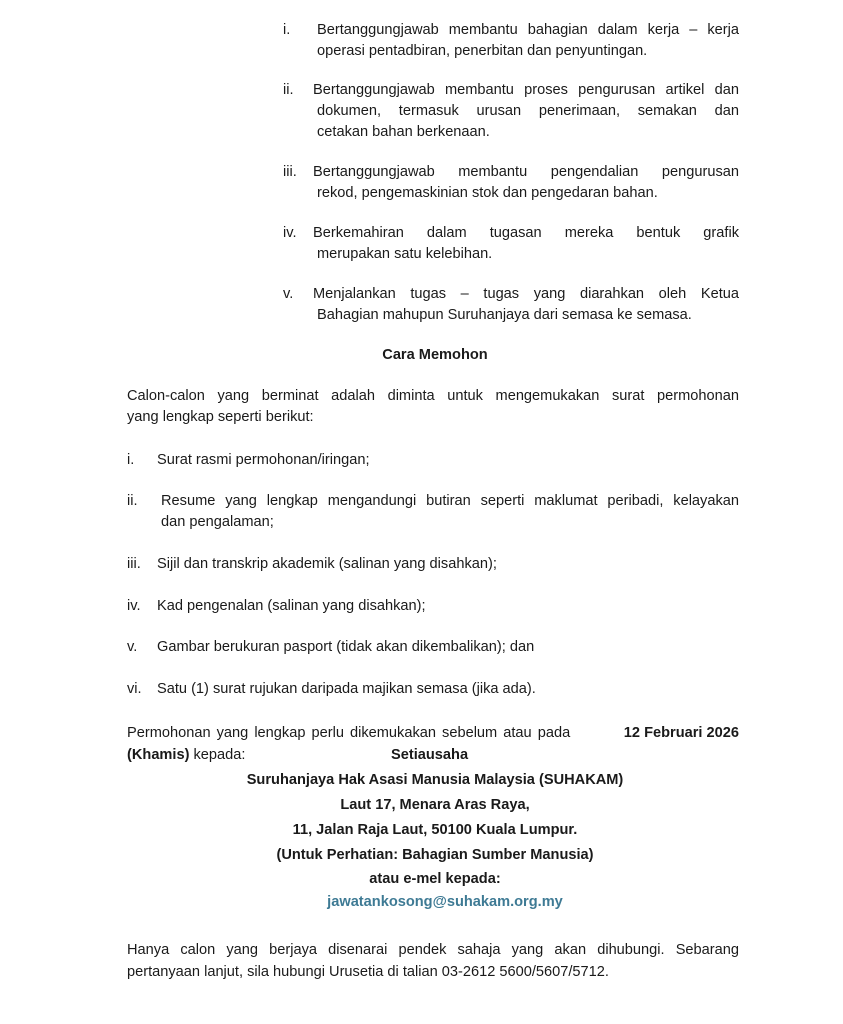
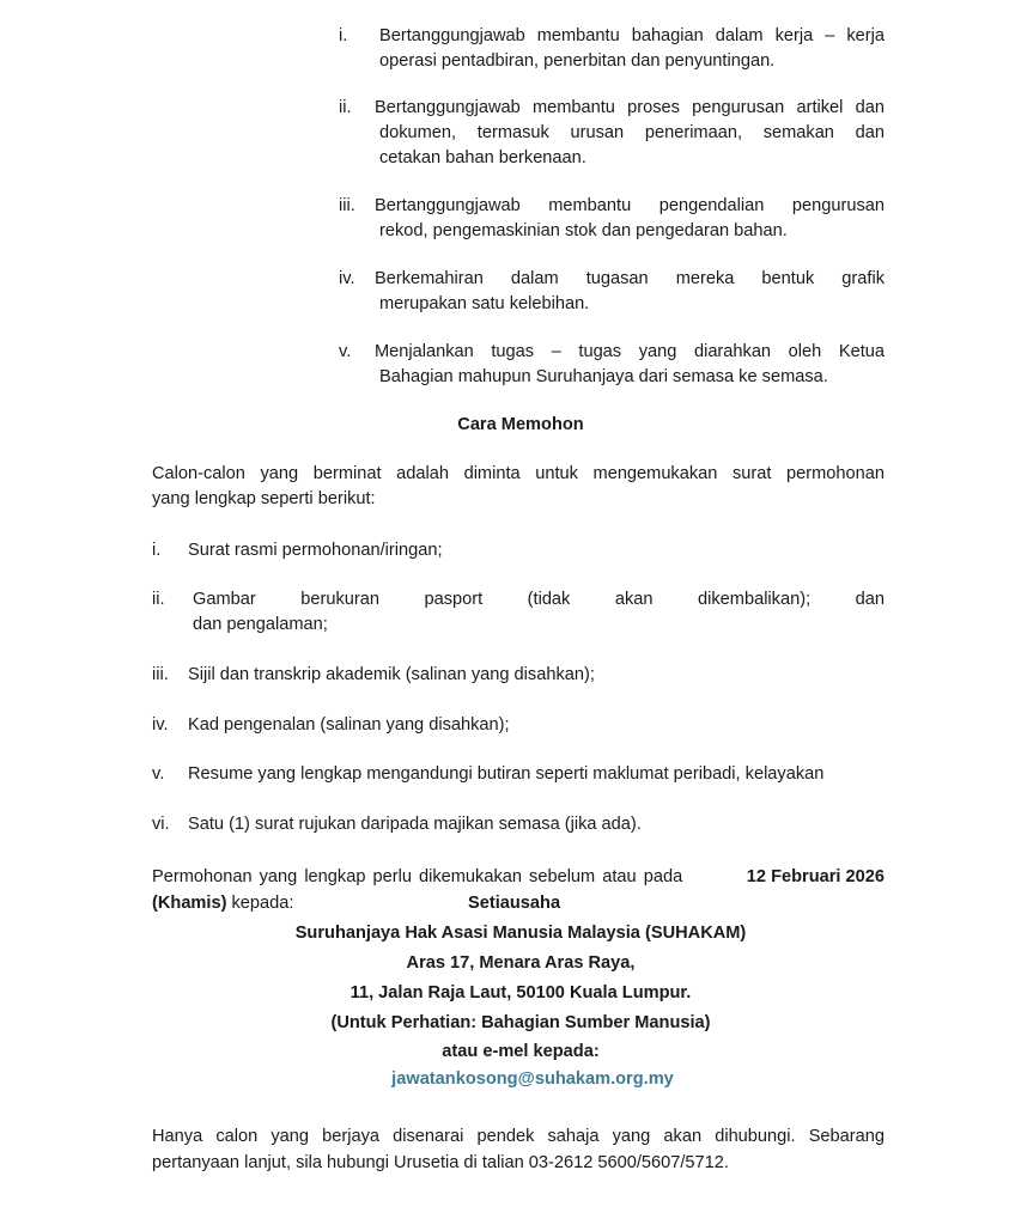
  i.
  Bertanggungjawab membantu bahagian dalam kerja – kerja
  operasi pentadbiran, penerbitan dan penyuntingan.
  ii.
  Bertanggungjawab membantu proses pengurusan artikel dan
  dokumen, termasuk urusan penerimaan, semakan dan
  cetakan bahan berkenaan.
  iii.
  Bertanggungjawab membantu pengendalian pengurusan
  rekod, pengemaskinian stok dan pengedaran bahan.
  iv.
  Berkemahiran dalam tugasan mereka bentuk grafik
  merupakan satu kelebihan.
  v.
  Menjalankan tugas – tugas yang diarahkan oleh Ketua
  Bahagian mahupun Suruhanjaya dari semasa ke semasa.
  Cara Memohon
  Calon-calon yang berminat adalah diminta untuk mengemukakan surat permohonan
  yang lengkap seperti berikut:
  i.
  Surat rasmi permohonan/iringan;
  ii.
- Resume yang lengkap mengandungi butiran seperti maklumat peribadi, kelayakan
+ Gambar berukuran pasport (tidak akan dikembalikan); dan
  dan pengalaman;
  iii.
  Sijil dan transkrip akademik (salinan yang disahkan);
  iv.
  Kad pengenalan (salinan yang disahkan);
  v.
- Gambar berukuran pasport (tidak akan dikembalikan); dan
+ Resume yang lengkap mengandungi butiran seperti maklumat peribadi, kelayakan
  vi.
  Satu (1) surat rujukan daripada majikan semasa (jika ada).
  Permohonan yang lengkap perlu dikemukakan sebelum atau pada
  12 Februari 2026
  (Khamis) kepada:
  Setiausaha
  Suruhanjaya Hak Asasi Manusia Malaysia (SUHAKAM)
- Laut 17, Menara Aras Raya,
+ Aras 17, Menara Aras Raya,
  11, Jalan Raja Laut, 50100 Kuala Lumpur.
  (Untuk Perhatian: Bahagian Sumber Manusia)
  atau e-mel kepada:
  jawatankosong@suhakam.org.my
  Hanya calon yang berjaya disenarai pendek sahaja yang akan dihubungi. Sebarang
  pertanyaan lanjut, sila hubungi Urusetia di talian 03-2612 5600/5607/5712.
